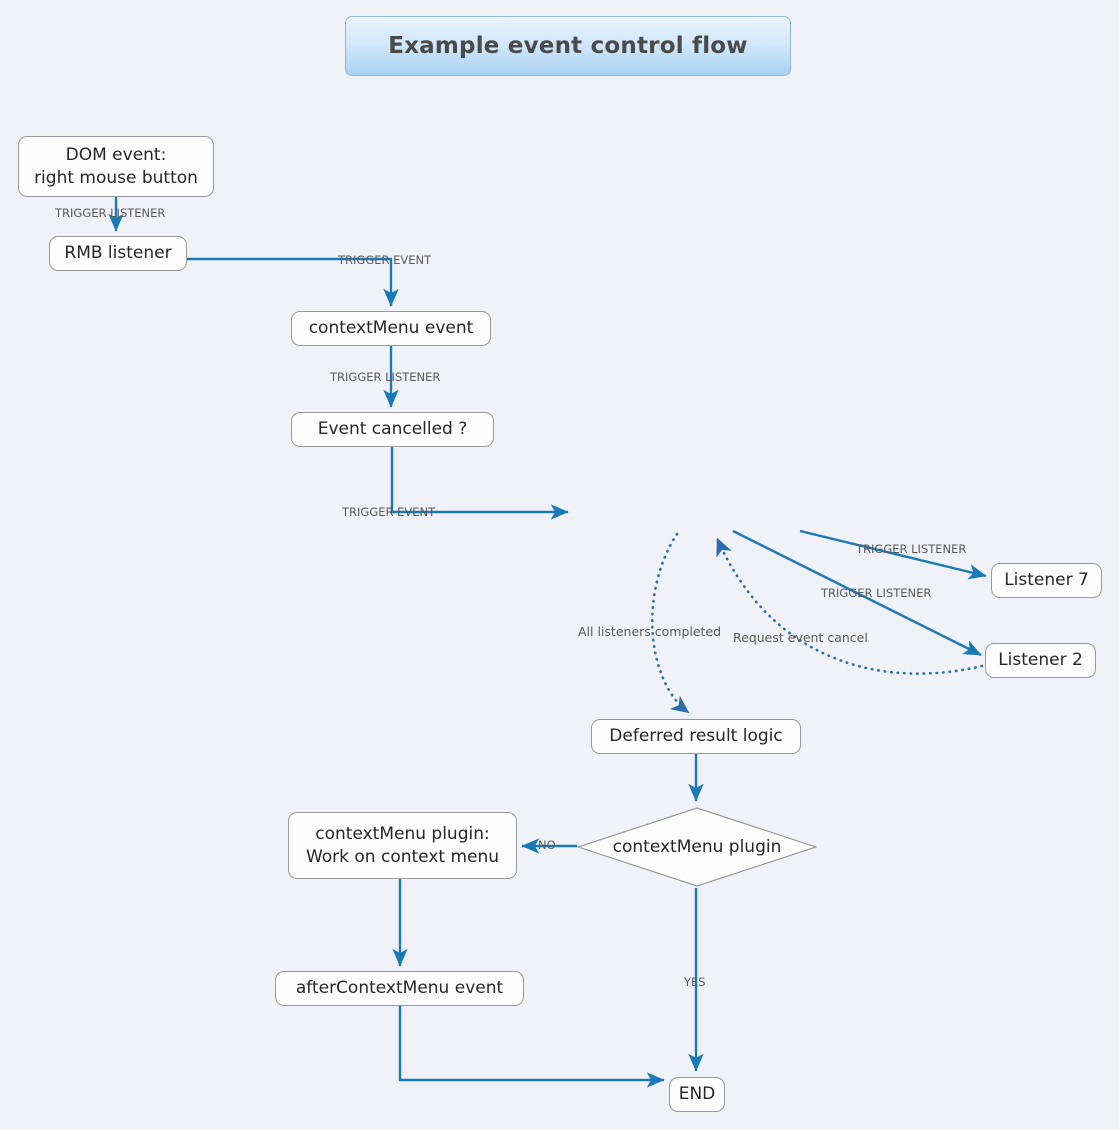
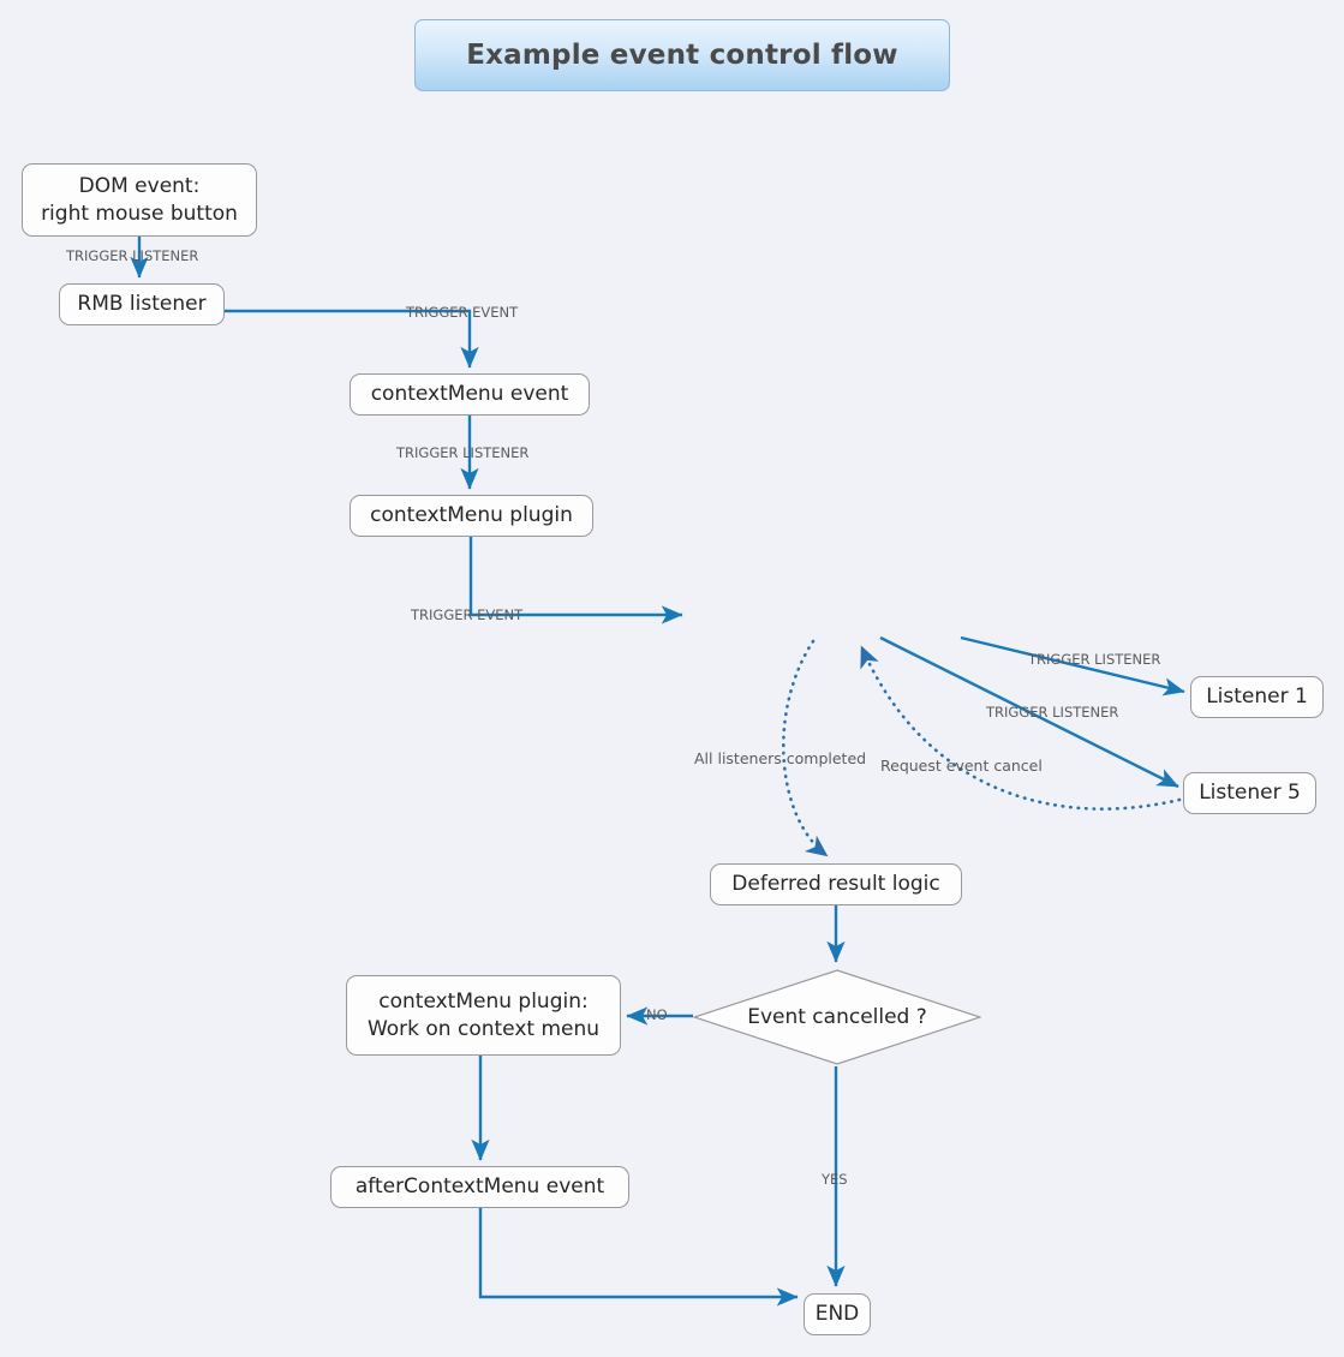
  Example event control flow
  DOM event:
  right mouse button
  RMB listener
  contextMenu event
- Event cancelled ?
+ contextMenu plugin
- Listener 7
+ Listener 1
- Listener 2
+ Listener 5
  Deferred result logic
- contextMenu plugin
+ Event cancelled ?
  contextMenu plugin:
  Work on context menu
  afterContextMenu event
  END
  TRIGGER LISTENER
  TRIGGER EVENT
  TRIGGER LISTENER
  TRIGGER EVENT
  TRIGGER LISTENER
  TRIGGER LISTENER
  All listeners completed
  Request event cancel
  NO
  YES
